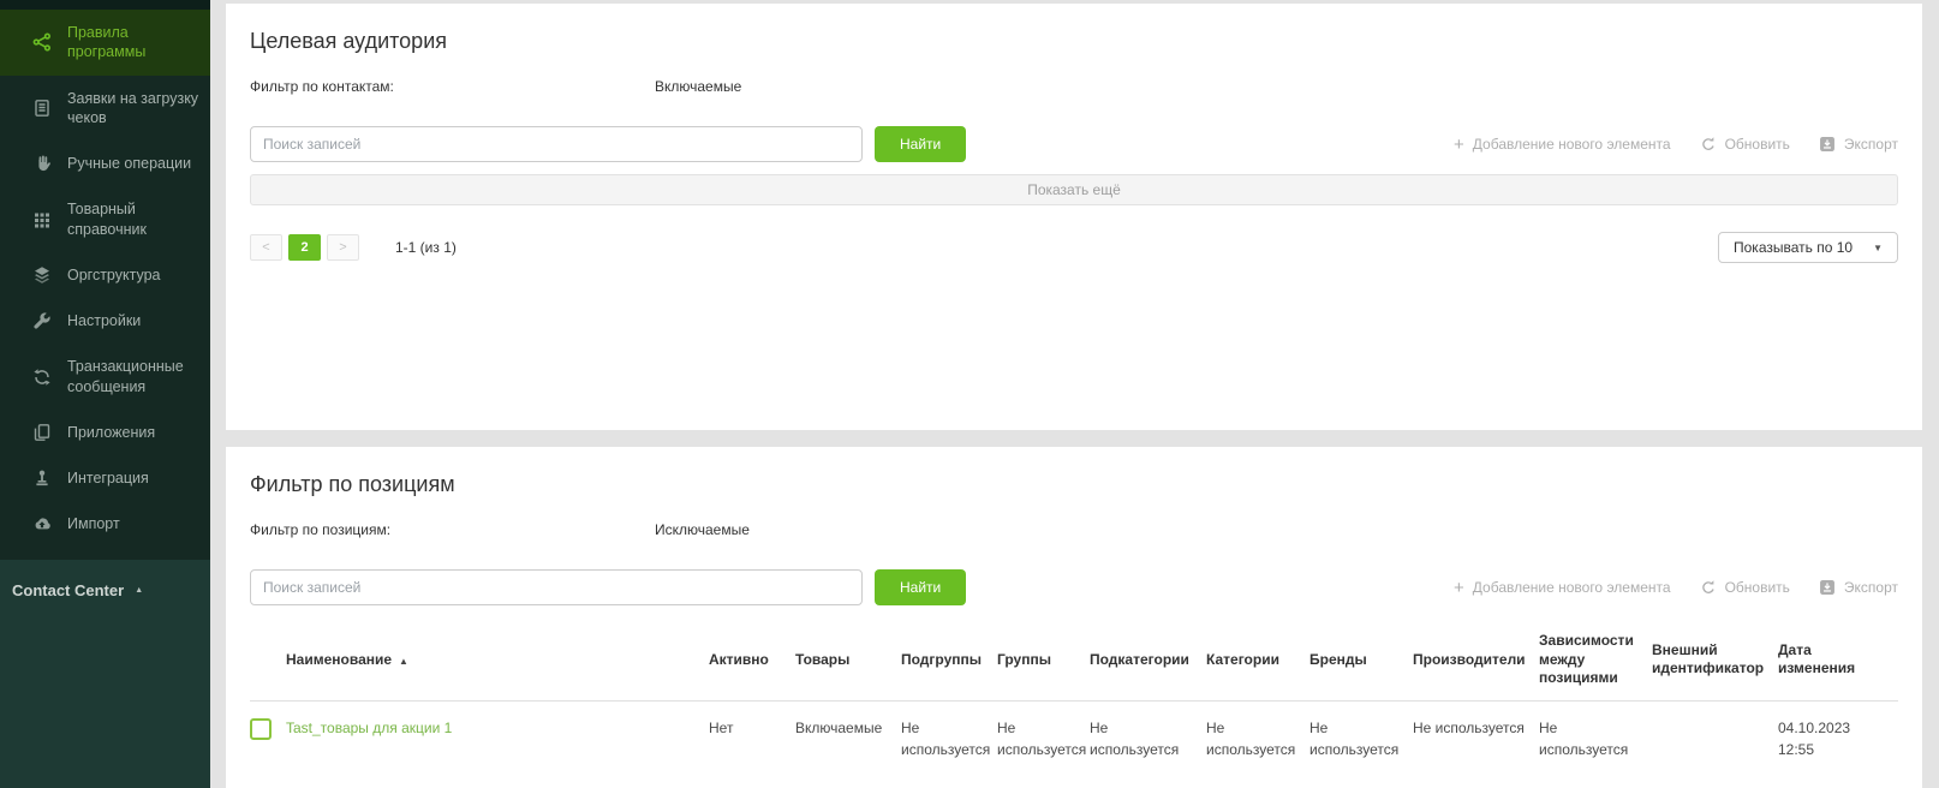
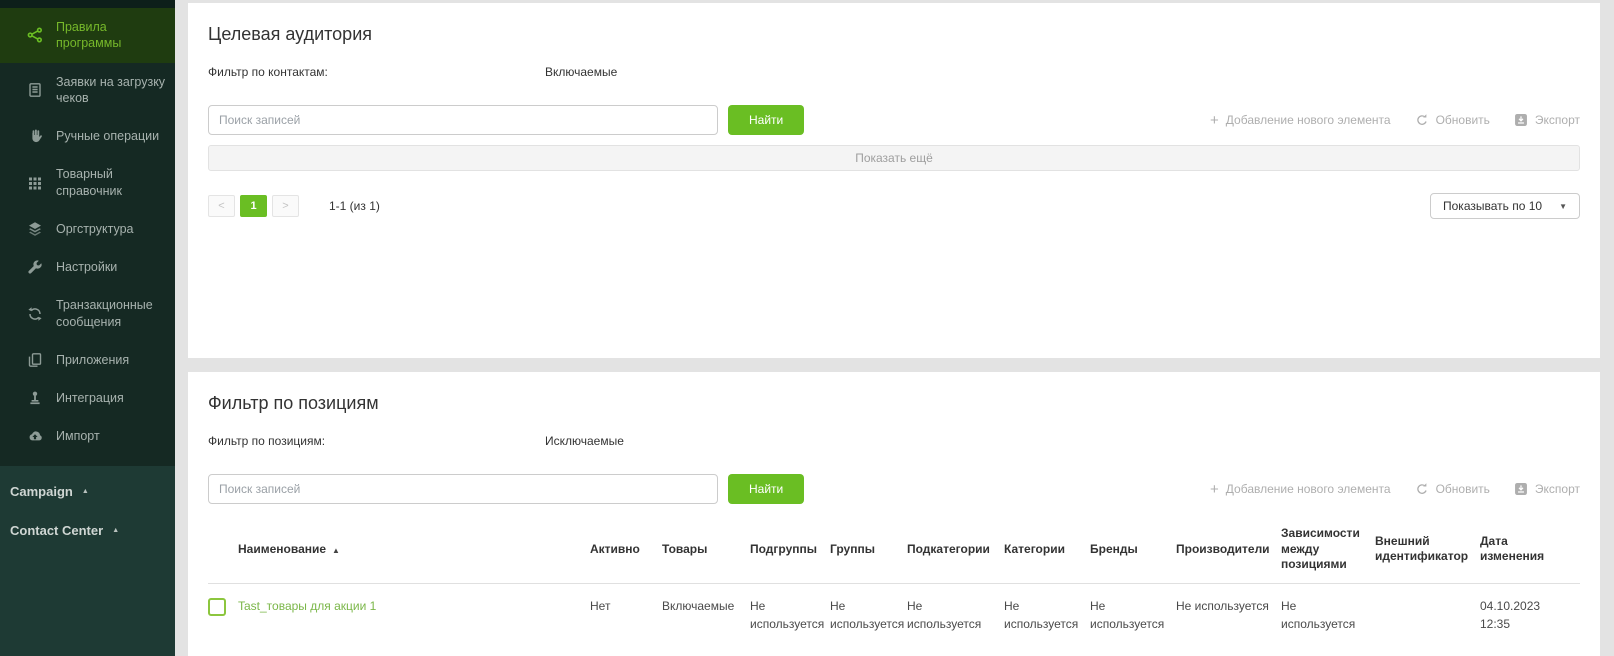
  Правила программы
  Заявки на загрузку чеков
  Ручные операции
  Товарный справочник
  Оргструктура
  Настройки
  Транзакционные сообщения
  Приложения
  Интеграция
  Импорт
+ Campaign
  Contact Center
  Целевая аудитория
  Фильтр по контактам:
  Включаемые
  Поиск записей
  Найти
  +
  Добавление нового элемента
  Обновить
  Экспорт
  Показать ещё
  <
- 2
+ 1
  >
  1-1 (из 1)
  Показывать по 10
  ▼
  Фильтр по позициям
  Фильтр по позициям:
  Исключаемые
  Поиск записей
  Найти
  +
  Добавление нового элемента
  Обновить
  Экспорт
  	Наименование ▲	Активно	Товары	Подгруппы	Группы	Подкатегории	Категории	Бренды	Производители	Зависимости между позициями	Внешний идентификатор	Дата изменения
- 	Tast_товары для акции 1	Нет	Включаемые	Не используется	Не используется	Не используется	Не используется	Не используется	Не используется	Не используется		04.10.2023 12:55
+ 	Tast_товары для акции 1	Нет	Включаемые	Не используется	Не используется	Не используется	Не используется	Не используется	Не используется	Не используется		04.10.2023 12:35
